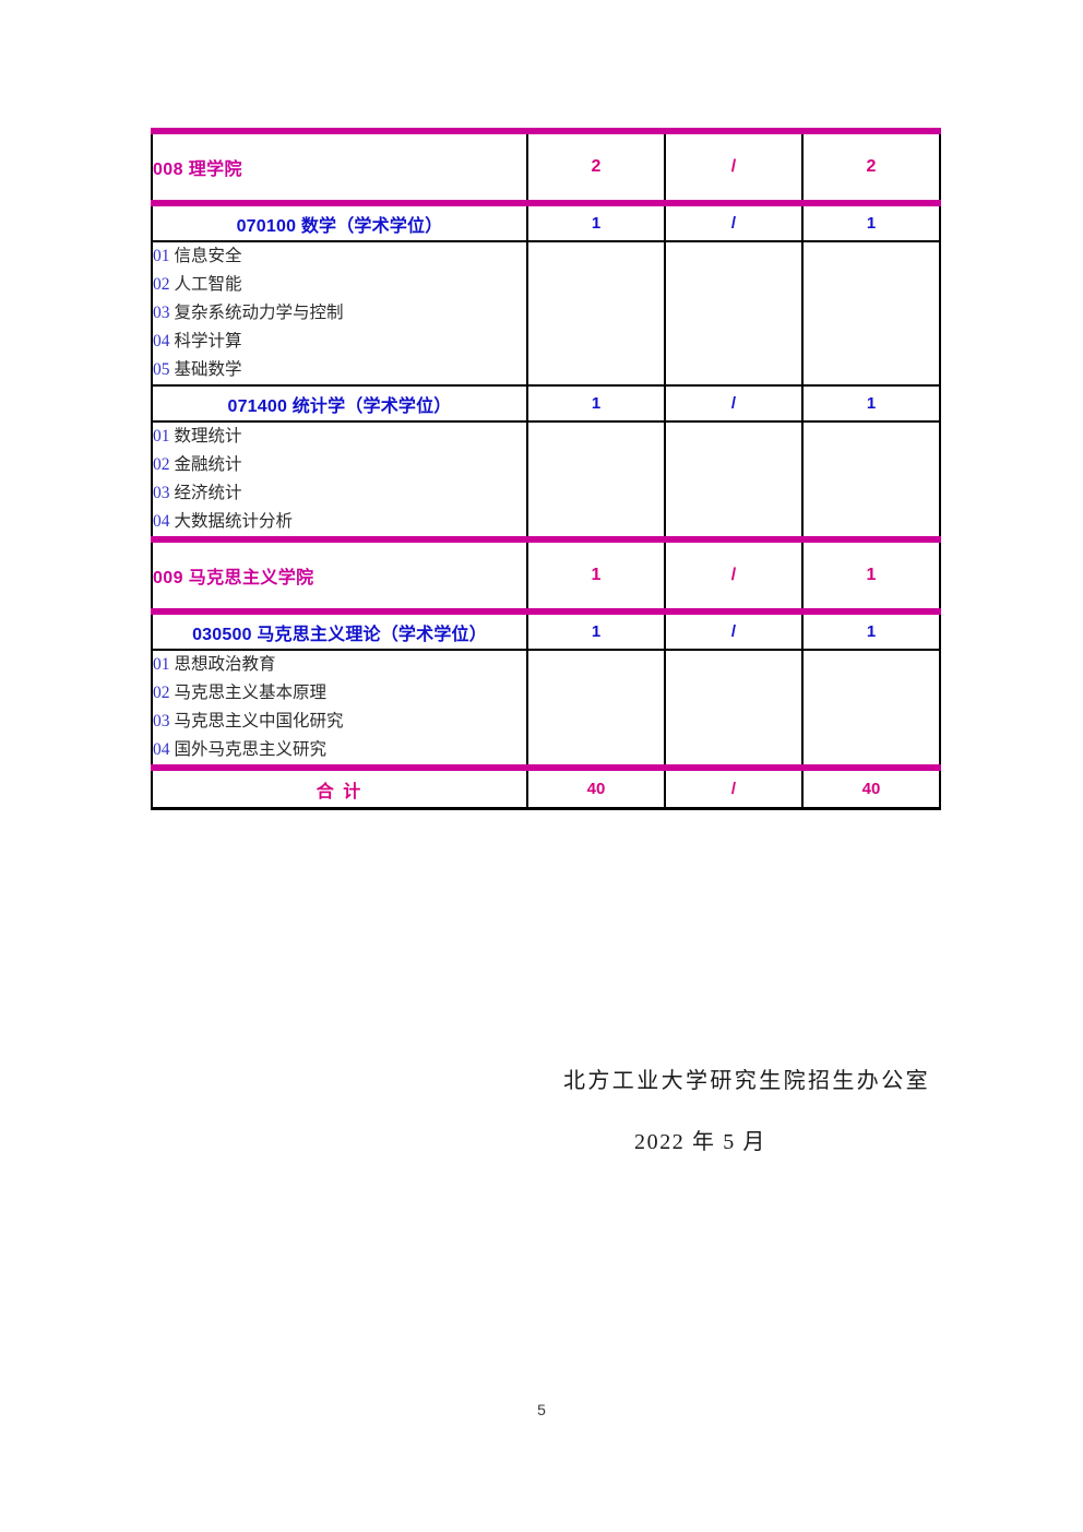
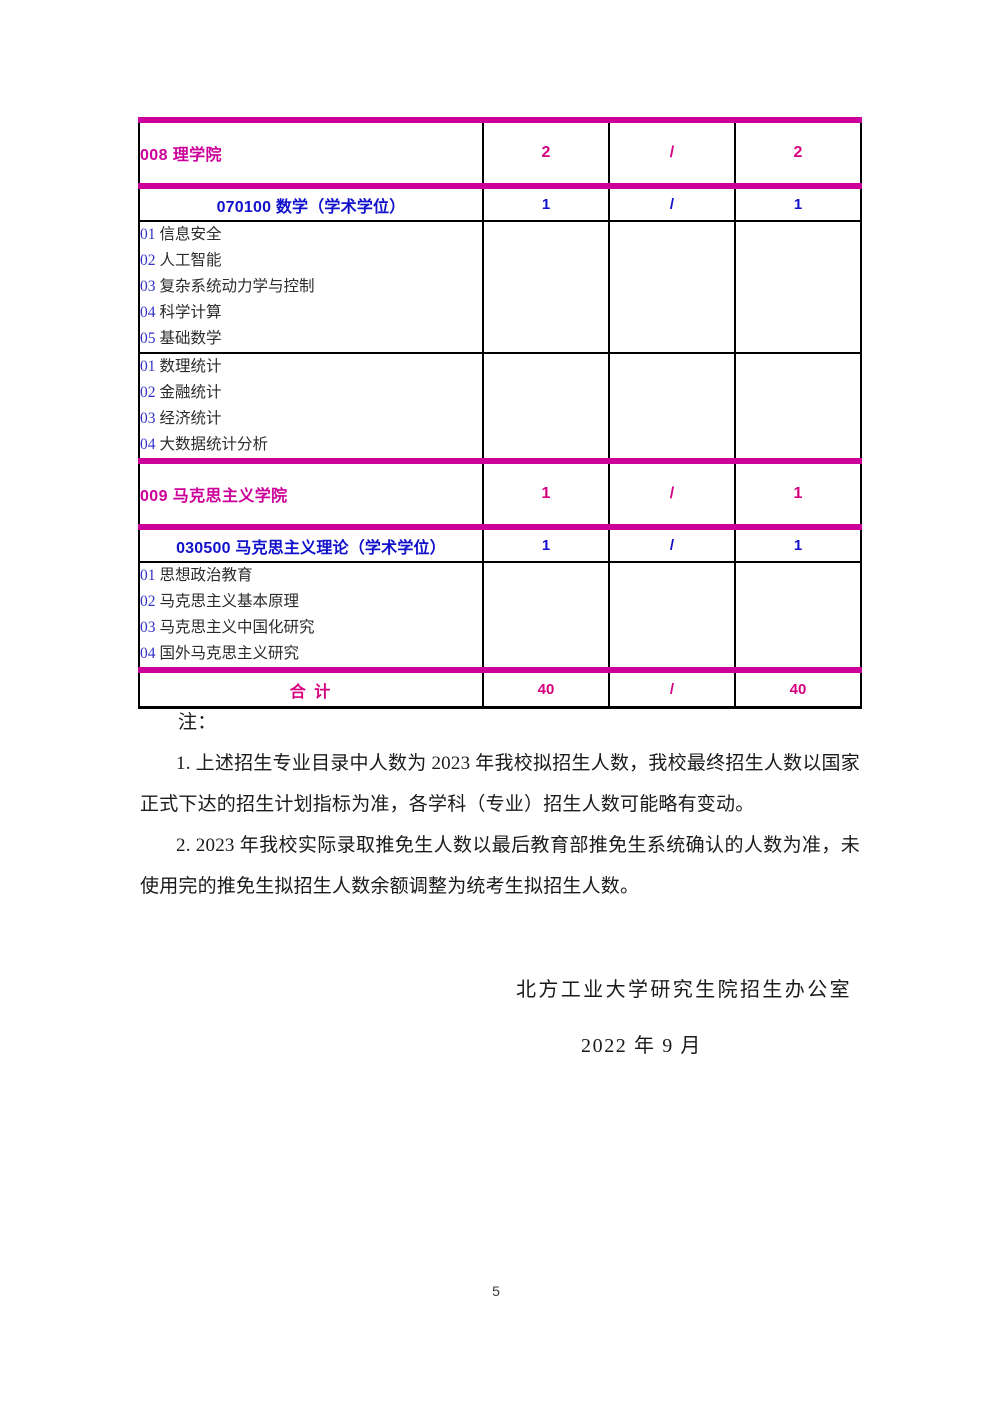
  008 理学院	2	/	2
  070100 数学（学术学位）	1	/	1
  01 信息安全 02 人工智能 03 复杂系统动力学与控制 04 科学计算 05 基础数学
- 071400 统计学（学术学位）	1	/	1
  01 数理统计 02 金融统计 03 经济统计 04 大数据统计分析
  009 马克思主义学院	1	/	1
  030500 马克思主义理论（学术学位）	1	/	1
  01 思想政治教育 02 马克思主义基本原理 03 马克思主义中国化研究 04 国外马克思主义研究
  合 计	40	/	40
+ 注：
+ 1. 上述招生专业目录中人数为 2023 年我校拟招生人数，我校最终招生人数以国家正式下达的招生计划指标为准，各学科（专业）招生人数可能略有变动。
+ 2. 2023 年我校实际录取推免生人数以最后教育部推免生系统确认的人数为准，未使用完的推免生拟招生人数余额调整为统考生拟招生人数。
  北方工业大学研究生院招生办公室
- 2022 年 5 月
+ 2022 年 9 月
  5
